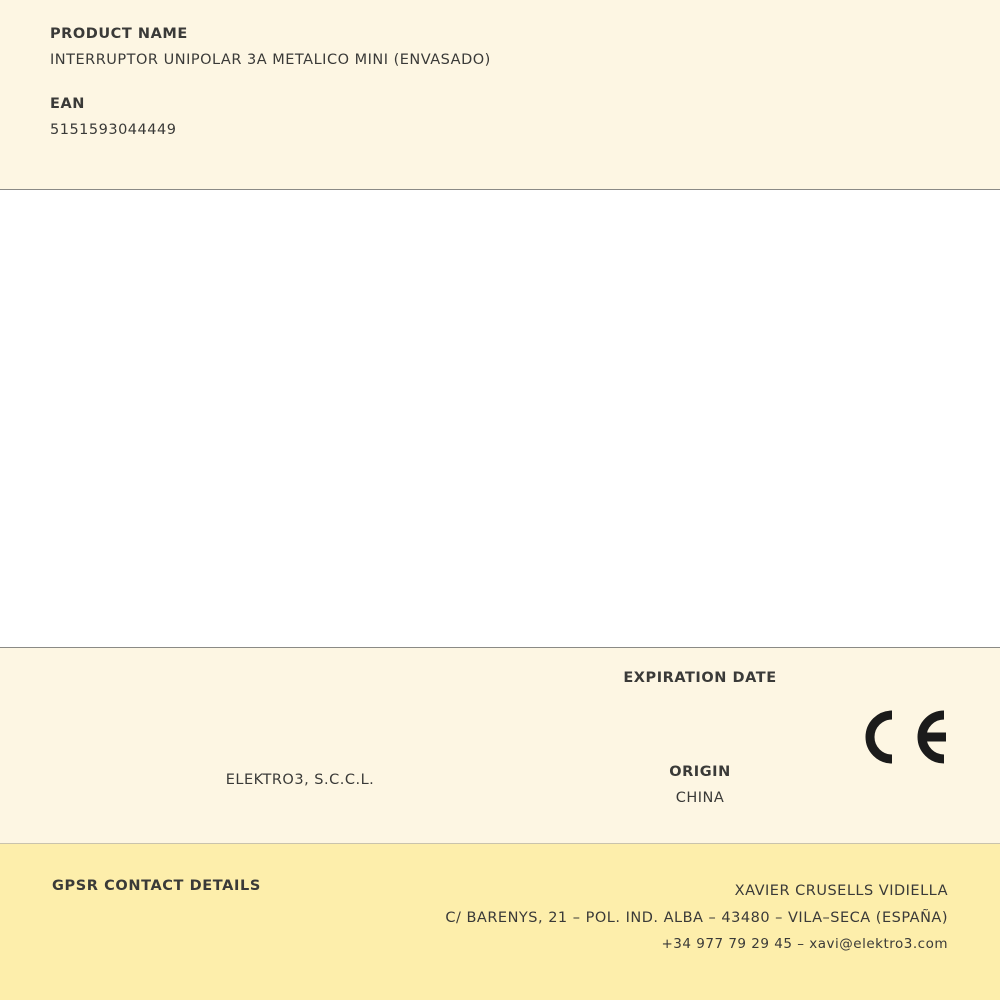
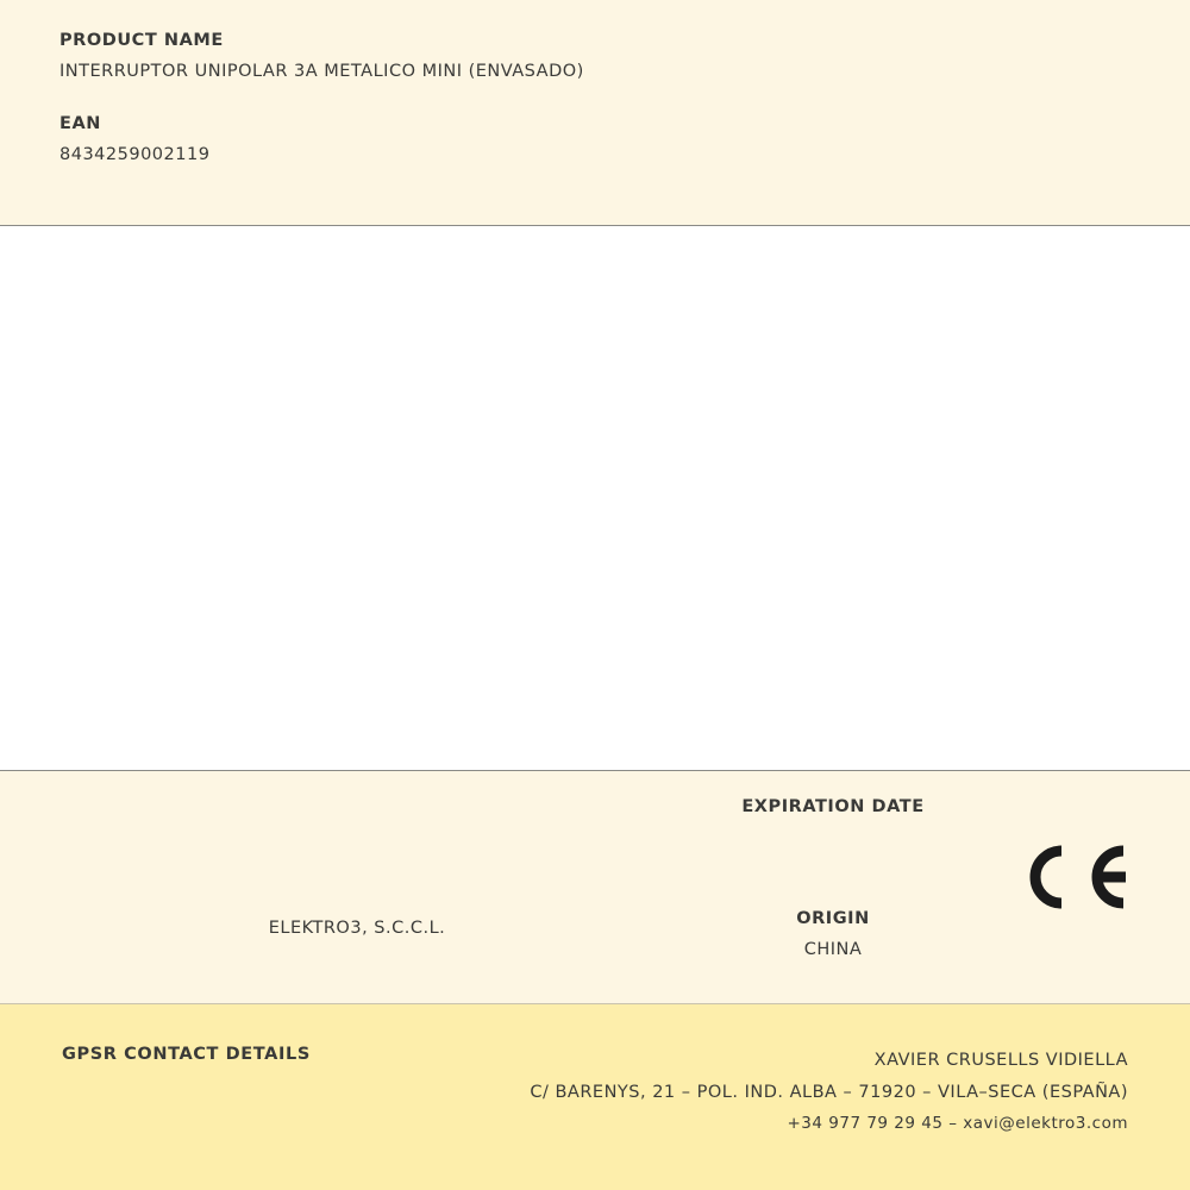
  PRODUCT NAME
  INTERRUPTOR UNIPOLAR 3A METALICO MINI (ENVASADO)
  EAN
- 5151593044449
+ 8434259002119
  EXPIRATION DATE
  ELEKTRO3, S.C.C.L.
  ORIGIN
  CHINA
  GPSR CONTACT DETAILS
  XAVIER CRUSELLS VIDIELLA
- C/ BARENYS, 21 – POL. IND. ALBA – 43480 – VILA–SECA (ESPAÑA)
+ C/ BARENYS, 21 – POL. IND. ALBA – 71920 – VILA–SECA (ESPAÑA)
  +34 977 79 29 45 – xavi@elektro3.com
